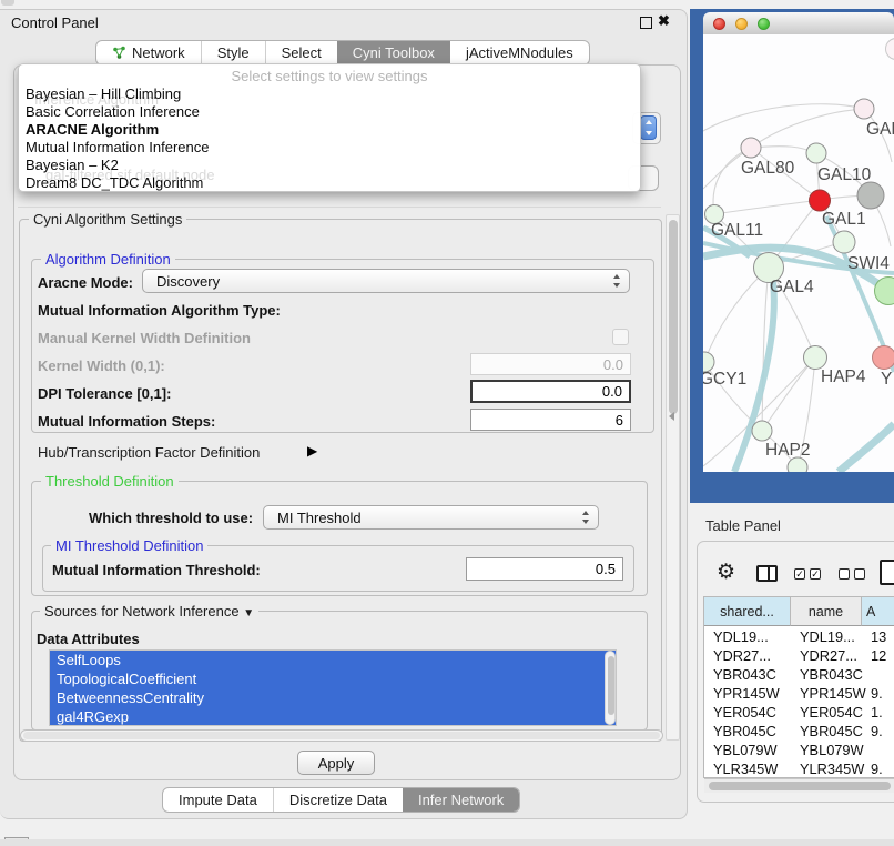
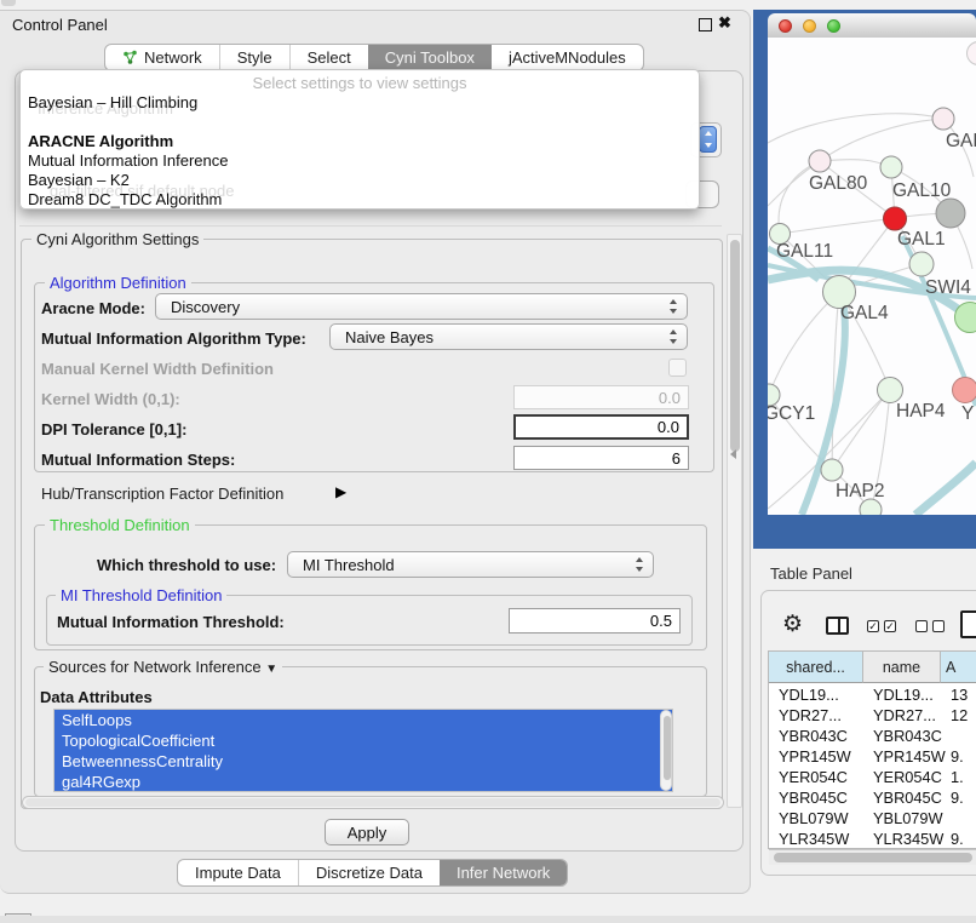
  Control Panel
  ✖
  Network
  Style
  Select
  Cyni Toolbox
  jActiveMNodules
  Inference Algorithm
  gal-filtered sif default node
  Select settings to view settings
  Bayesian – Hill Climbing
- Basic Correlation Inference
  ARACNE Algorithm
  Mutual Information Inference
  Bayesian – K2
  Dream8 DC_TDC Algorithm
  Cyni Algorithm Settings
  Algorithm Definition
  Aracne Mode:
  Discovery
  Mutual Information Algorithm Type:
+ Naive Bayes
  Manual Kernel Width Definition
  Kernel Width (0,1):
  0.0
  DPI Tolerance [0,1]:
  0.0
  Mutual Information Steps:
  6
  Hub/Transcription Factor Definition
  ▶
  Threshold Definition
  Which threshold to use:
  MI Threshold
  MI Threshold Definition
  Mutual Information Threshold:
  0.5
  Sources for Network Inference ▼
  Data Attributes
  SelfLoops
  TopologicalCoefficient
  BetweennessCentrality
  gal4RGexp
  Apply
  Impute Data
  Discretize Data
  Infer Network
  GAL80
  GAL10
  GAL1
  GAL11
  SWI4
  GAL4
  GCY1
  HAP4
  Y
  HAP2
  Table Panel
  ⚙
  ✓
  ✓
  shared...
  name
  A
  YDL19...
  YDL19...
  13
  YDR27...
  YDR27...
  12
  YBR043C
  YBR043C
  YPR145W
  YPR145W
  9.
  YER054C
  YER054C
  1.
  YBR045C
  YBR045C
  9.
  YBL079W
  YBL079W
  YLR345W
  YLR345W
  9.
